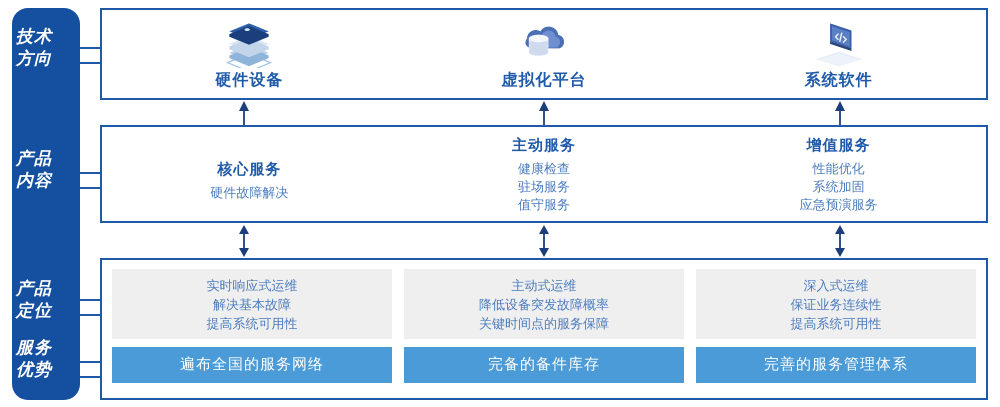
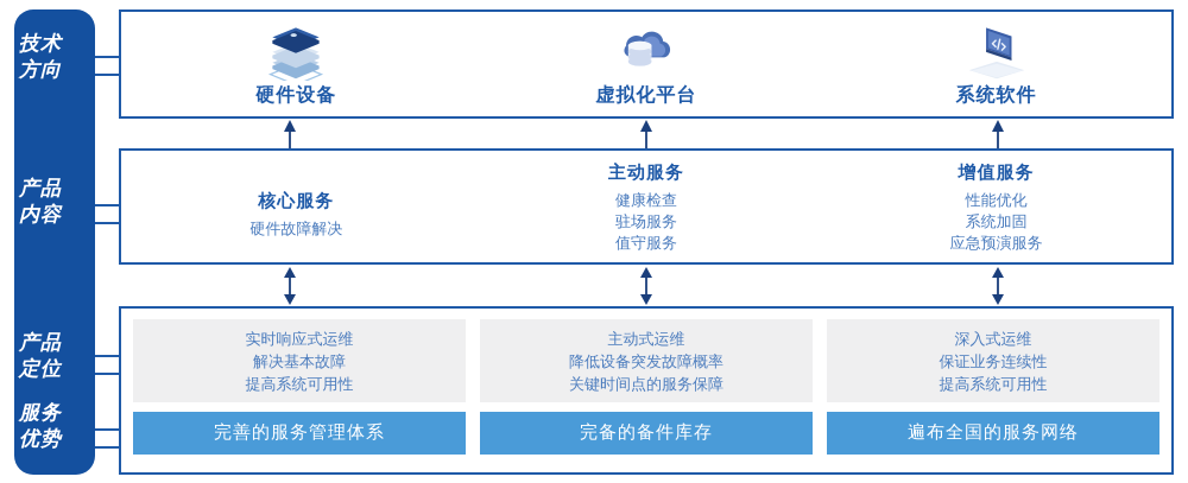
  技术
  方向
  产品
  内容
  产品
  定位
  服务
  优势
  硬件设备
  虚拟化平台
  系统软件
  核心服务
  硬件故障解决
  主动服务
  健康检查
  驻场服务
  值守服务
  增值服务
  性能优化
  系统加固
  应急预演服务
  实时响应式运维
  解决基本故障
  提高系统可用性
  主动式运维
  降低设备突发故障概率
  关键时间点的服务保障
  深入式运维
  保证业务连续性
  提高系统可用性
- 遍布全国的服务网络
+ 完善的服务管理体系
  完备的备件库存
- 完善的服务管理体系
+ 遍布全国的服务网络
